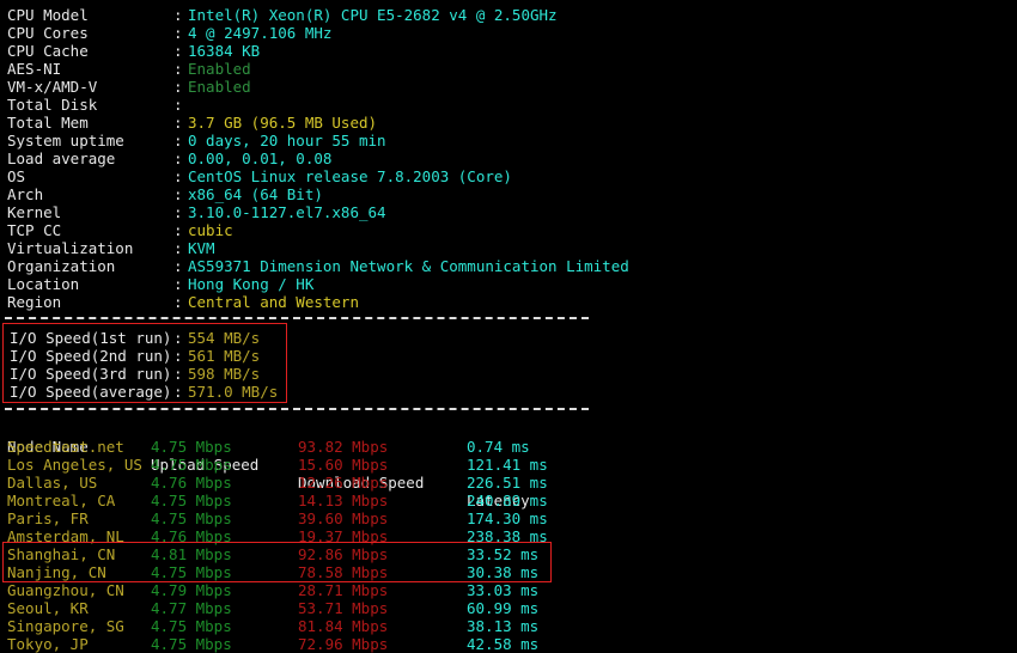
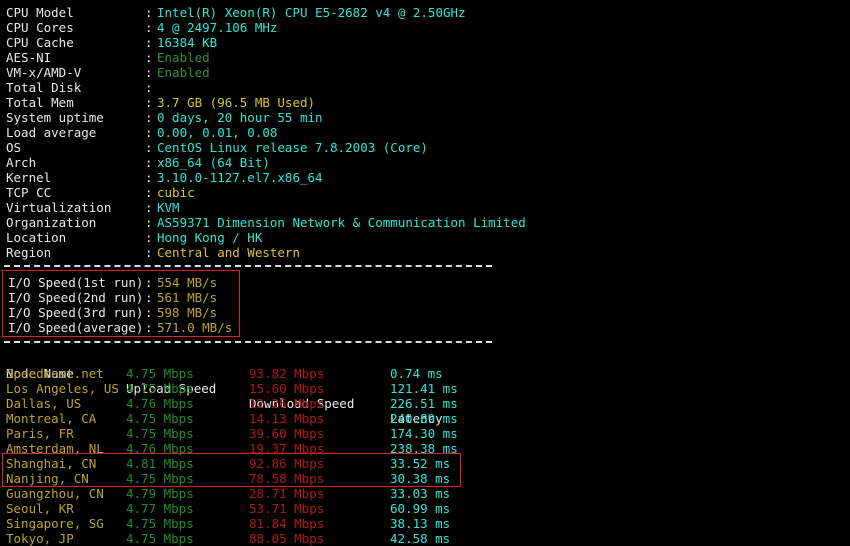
  CPU Model
  :
  Intel(R) Xeon(R) CPU E5-2682 v4 @ 2.50GHz
  CPU Cores
  :
  4 @ 2497.106 MHz
  CPU Cache
  :
  16384 KB
  AES-NI
  :
  Enabled
  VM-x/AMD-V
  :
  Enabled
  Total Disk
  :
  Total Mem
  :
  3.7 GB (96.5 MB Used)
  System uptime
  :
  0 days, 20 hour 55 min
  Load average
  :
  0.00, 0.01, 0.08
  OS
  :
  CentOS Linux release 7.8.2003 (Core)
  Arch
  :
  x86_64 (64 Bit)
  Kernel
  :
  3.10.0-1127.el7.x86_64
  TCP CC
  :
  cubic
  Virtualization
  :
  KVM
  Organization
  :
  AS59371 Dimension Network & Communication Limited
  Location
  :
  Hong Kong / HK
  Region
  :
  Central and Western
  I/O Speed(1st run)
  :
  554 MB/s
  I/O Speed(2nd run)
  :
  561 MB/s
  I/O Speed(3rd run)
  :
  598 MB/s
  I/O Speed(average)
  :
  571.0 MB/s
  Node Name
  Upload Speed
  Download Speed
  Latency
  Speedtest.net
  4.75 Mbps
  93.82 Mbps
  0.74 ms
  Los Angeles, US
  4.75 Mbps
  15.60 Mbps
  121.41 ms
  Dallas, US
  4.76 Mbps
  12.26 Mbps
  226.51 ms
  Montreal, CA
  4.75 Mbps
  14.13 Mbps
  240.89 ms
  Paris, FR
  4.75 Mbps
  39.60 Mbps
  174.30 ms
  Amsterdam, NL
  4.76 Mbps
  19.37 Mbps
  238.38 ms
  Shanghai, CN
  4.81 Mbps
  92.86 Mbps
  33.52 ms
  Nanjing, CN
  4.75 Mbps
  78.58 Mbps
  30.38 ms
  Guangzhou, CN
  4.79 Mbps
  28.71 Mbps
  33.03 ms
  Seoul, KR
  4.77 Mbps
  53.71 Mbps
  60.99 ms
  Singapore, SG
  4.75 Mbps
  81.84 Mbps
  38.13 ms
  Tokyo, JP
  4.75 Mbps
- 72.96 Mbps
+ 88.05 Mbps
  42.58 ms
